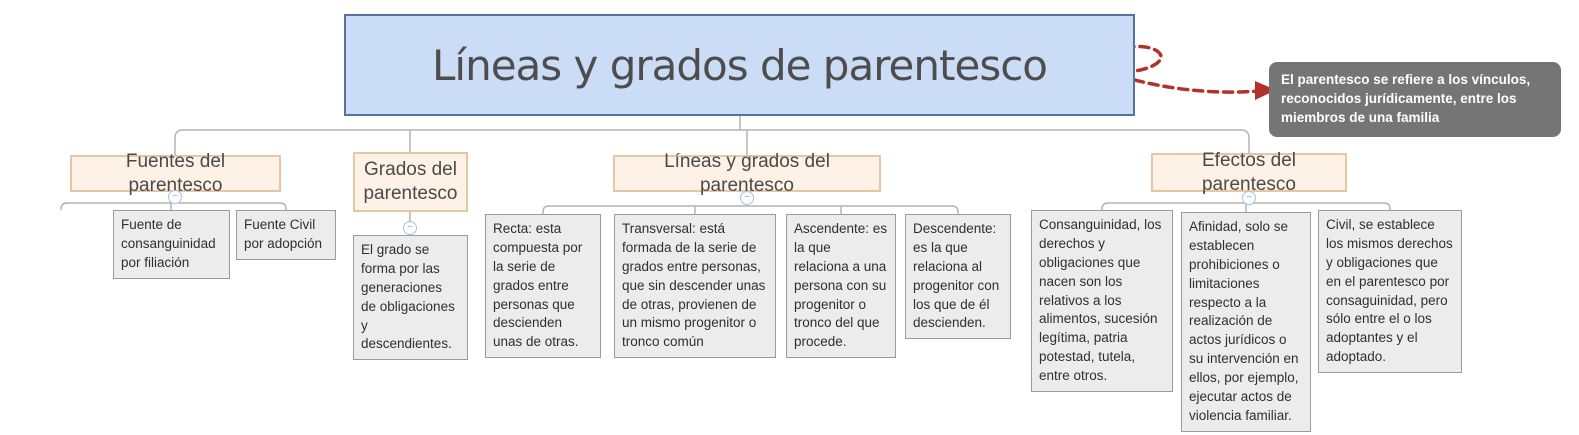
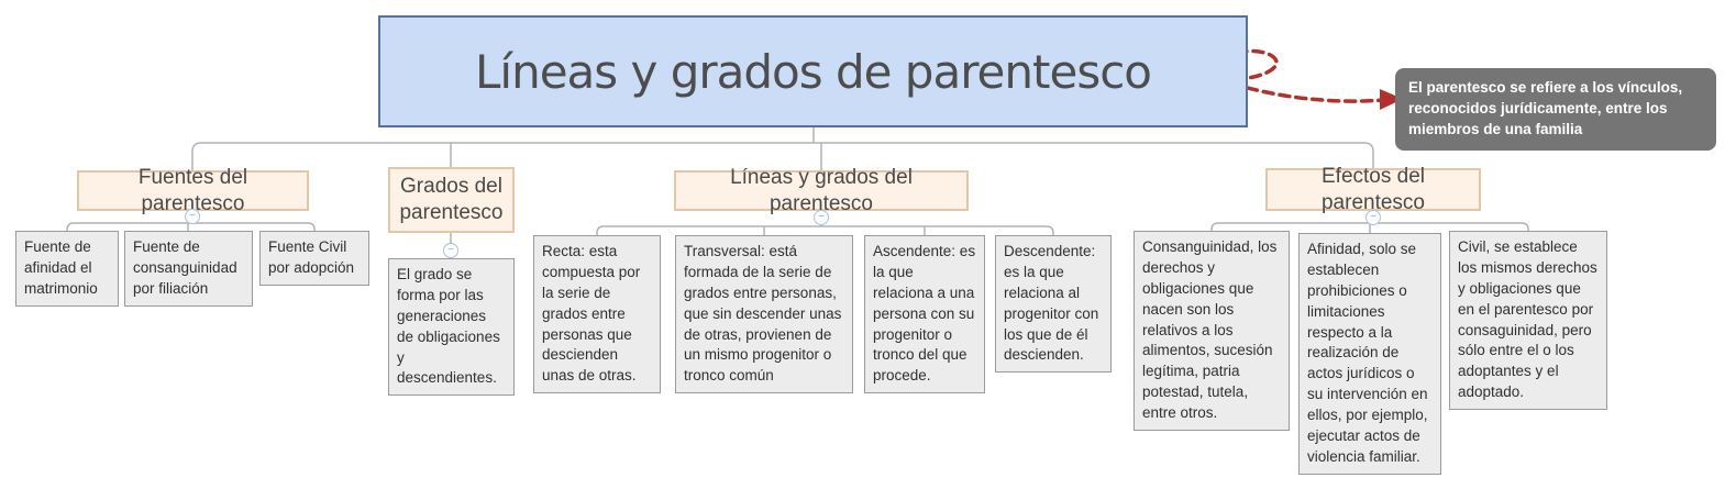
  Líneas y grados de parentesco
  El parentesco se refiere a los vínculos, reconocidos jurídicamente, entre los miembros de una familia
  Fuentes del parentesco
  Grados del parentesco
  Líneas y grados del parentesco
  Efectos del parentesco
  −
  −
  −
  −
+ Fuente de afinidad el matrimonio
  Fuente de consanguinidad por filiación
  Fuente Civil por adopción
  El grado se forma por las generaciones de obligaciones y descendientes.
  Recta: esta compuesta por la serie de grados entre personas que descienden unas de otras.
  Transversal: está formada de la serie de grados entre personas, que sin descender unas de otras, provienen de un mismo progenitor o tronco común
  Ascendente: es la que relaciona a una persona con su progenitor o tronco del que procede.
  Descendente: es la que relaciona al progenitor con los que de él descienden.
  Consanguinidad, los derechos y obligaciones que nacen son los relativos a los alimentos, sucesión legítima, patria potestad, tutela, entre otros.
  Afinidad, solo se establecen prohibiciones o limitaciones respecto a la realización de actos jurídicos o su intervención en ellos, por ejemplo, ejecutar actos de violencia familiar.
  Civil, se establece los mismos derechos y obligaciones que en el parentesco por consaguinidad, pero sólo entre el o los adoptantes y el adoptado.
